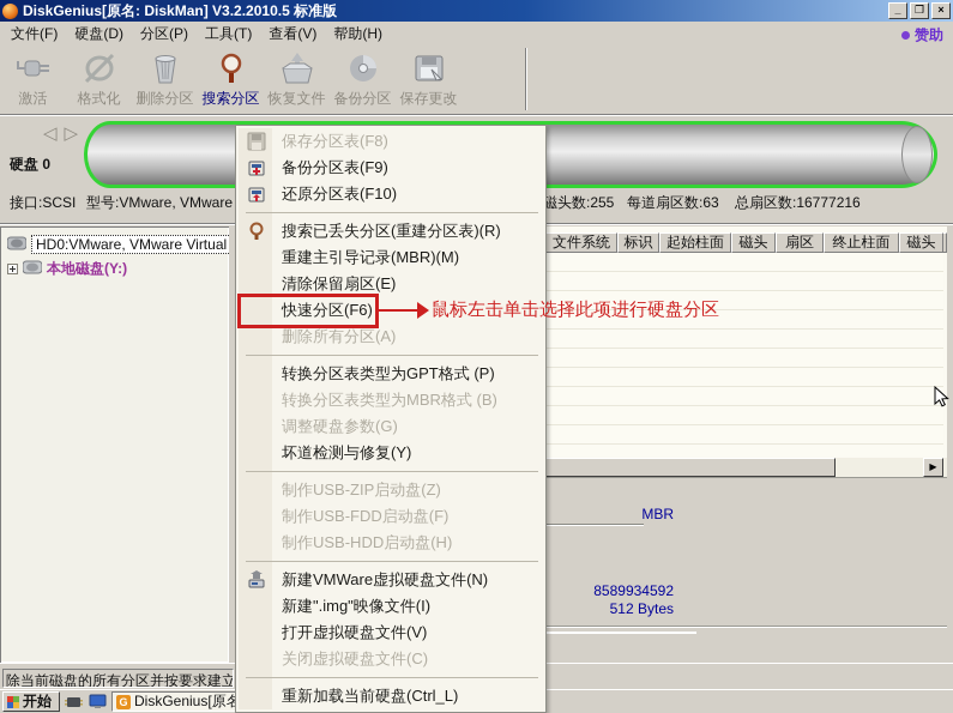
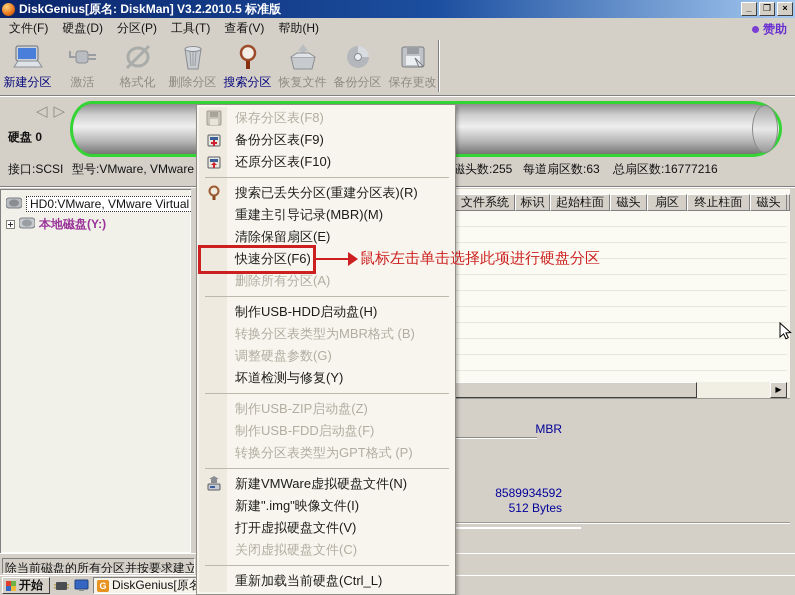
  DiskGenius[原名: DiskMan] V3.2.2010.5 标准版
  _
  ❐
  ×
  文件(F)
  硬盘(D)
  分区(P)
  工具(T)
  查看(V)
  帮助(H)
  赞助
+ 新建分区
  激活
  格式化
  删除分区
  搜索分区
  恢复文件
  备份分区
  保存更改
  ◁▷
  硬盘 0
  接口:SCSI
  型号:VMware, VMware
  磁头数:255
  每道扇区数:63
  总扇区数:16777216
  HD0:VMware, VMware Virtual
  本地磁盘(Y:)
  文件系统
  标识
  起始柱面
  磁头
  扇区
  终止柱面
  磁头
  ▶
  MBR
  8589934592
  512 Bytes
  除当前磁盘的所有分区并按要求建立
  开始
  G
  DiskGenius[原名
  保存分区表(F8)
  备份分区表(F9)
  还原分区表(F10)
  搜索已丢失分区(重建分区表)(R)
  重建主引导记录(MBR)(M)
  清除保留扇区(E)
  快速分区(F6)
  删除所有分区(A)
- 转换分区表类型为GPT格式 (P)
+ 制作USB-HDD启动盘(H)
  转换分区表类型为MBR格式 (B)
  调整硬盘参数(G)
  坏道检测与修复(Y)
  制作USB-ZIP启动盘(Z)
  制作USB-FDD启动盘(F)
- 制作USB-HDD启动盘(H)
+ 转换分区表类型为GPT格式 (P)
  新建VMWare虚拟硬盘文件(N)
  新建".img"映像文件(I)
  打开虚拟硬盘文件(V)
  关闭虚拟硬盘文件(C)
  重新加载当前硬盘(Ctrl_L)
  鼠标左击单击选择此项进行硬盘分区
